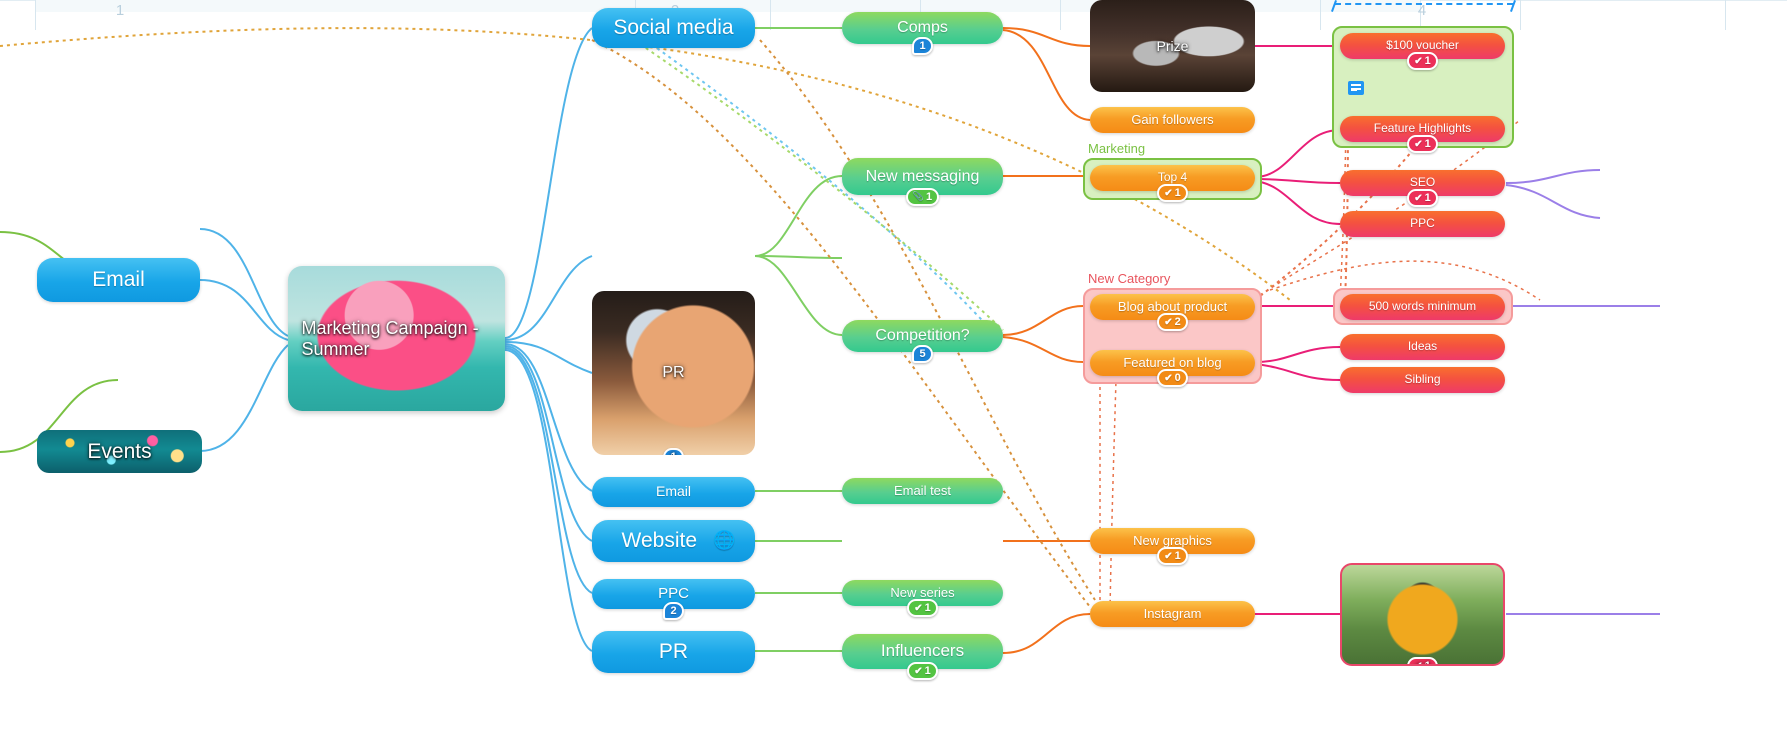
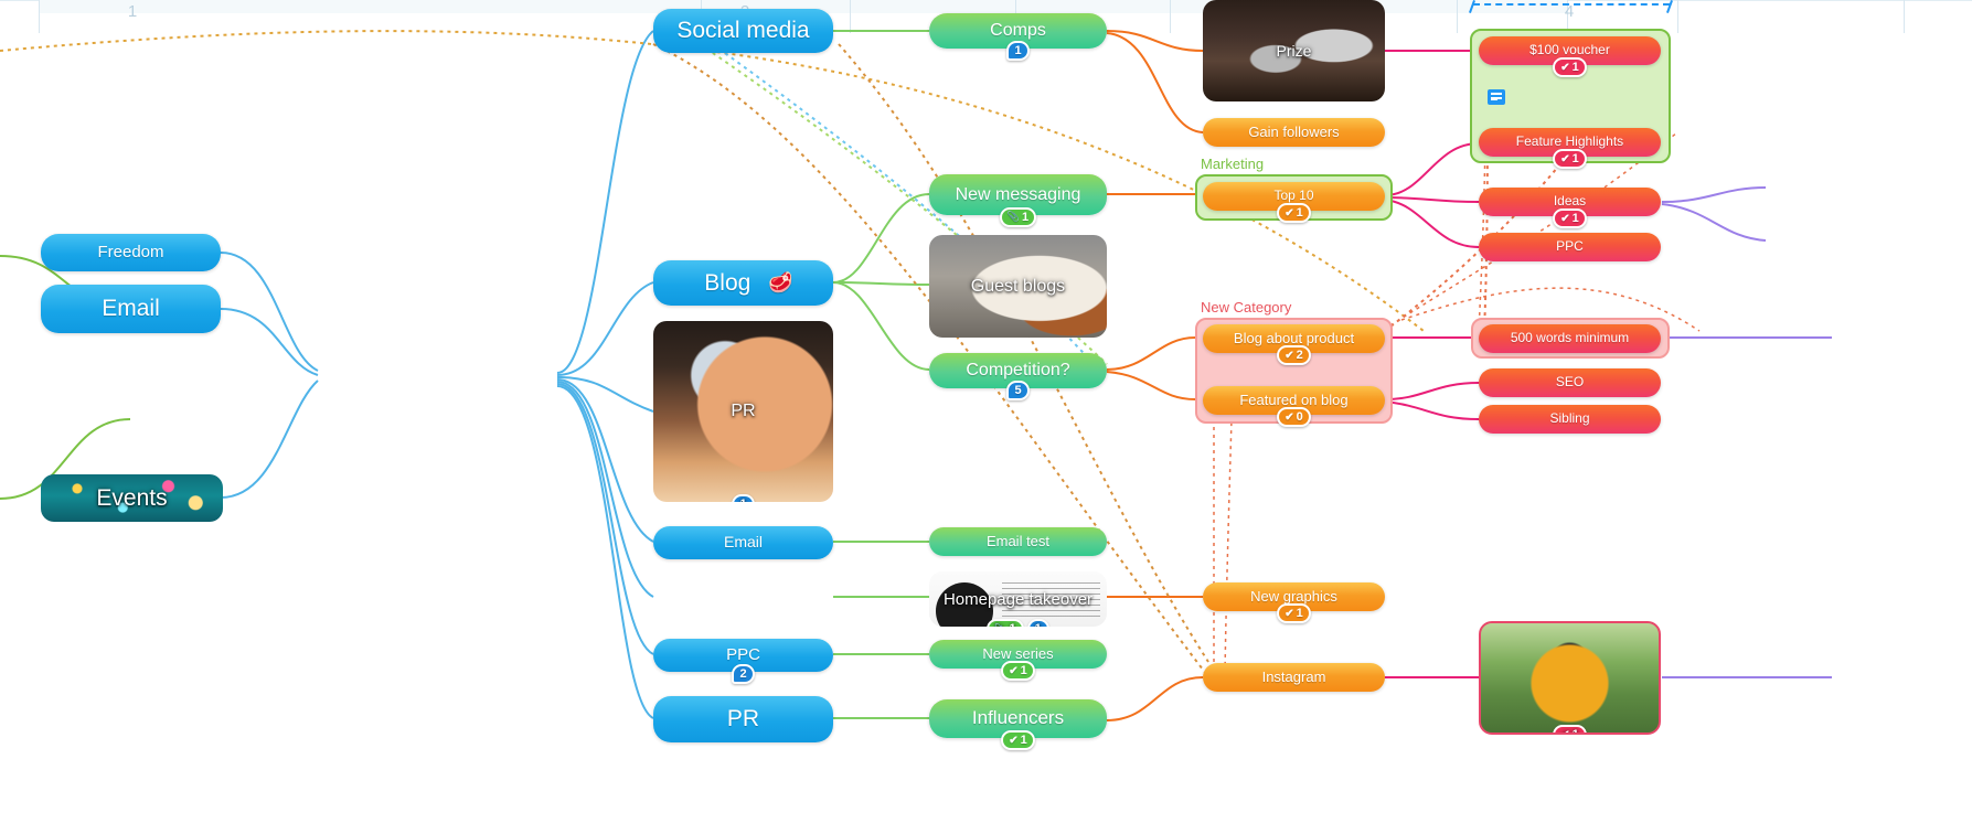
  1
  4
+ Freedom
  Email
  Events
- Marketing Campaign - Summer
  Social media
+ Blog
+ 🥩
  PR
  Email
- Website
- 🌐
  PPC
  2
  PR
  Comps
  1
  New messaging
  1
+ Guest blogs
  Competition?
  5
  Email test
+ Homepage takeover
  New series
  1
  Influencers
  1
  Prize
  Gain followers
  Marketing
- Top 4
+ Top 10
  1
  New Category
  Blog about product
  2
  Featured on blog
  0
  New graphics
  1
  Instagram
  $100 voucher
  1
  Feature Highlights
  1
- SEO
+ Ideas
  1
  PPC
  500 words minimum
- Ideas
+ SEO
  Sibling
